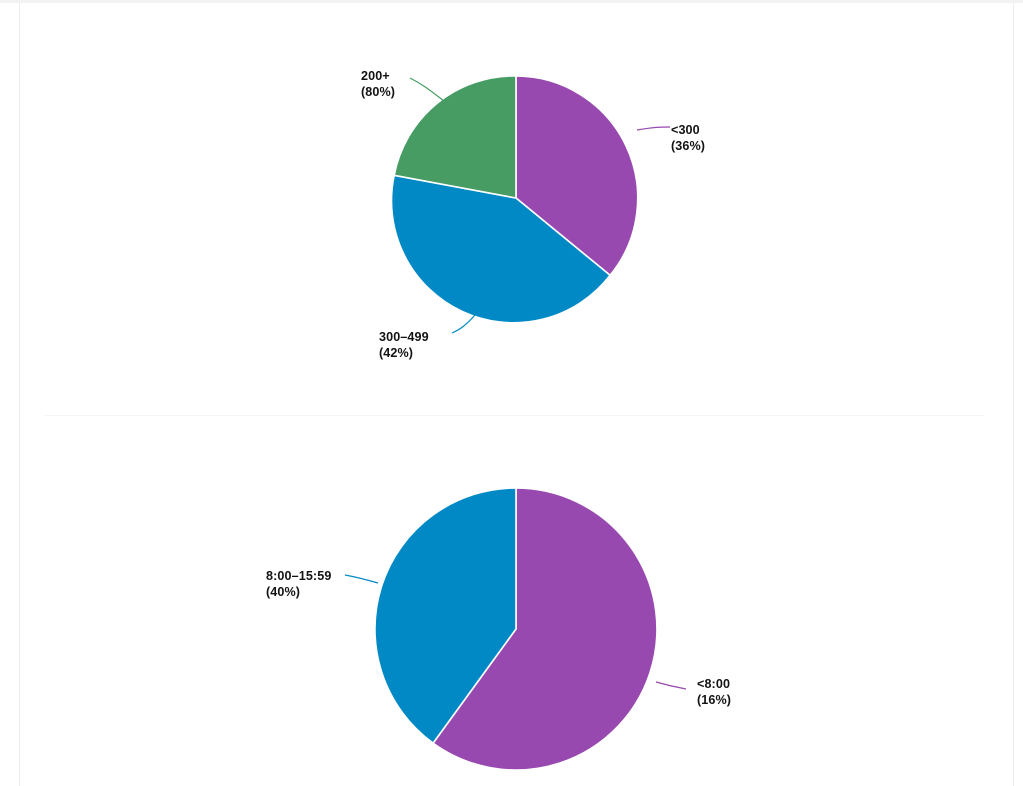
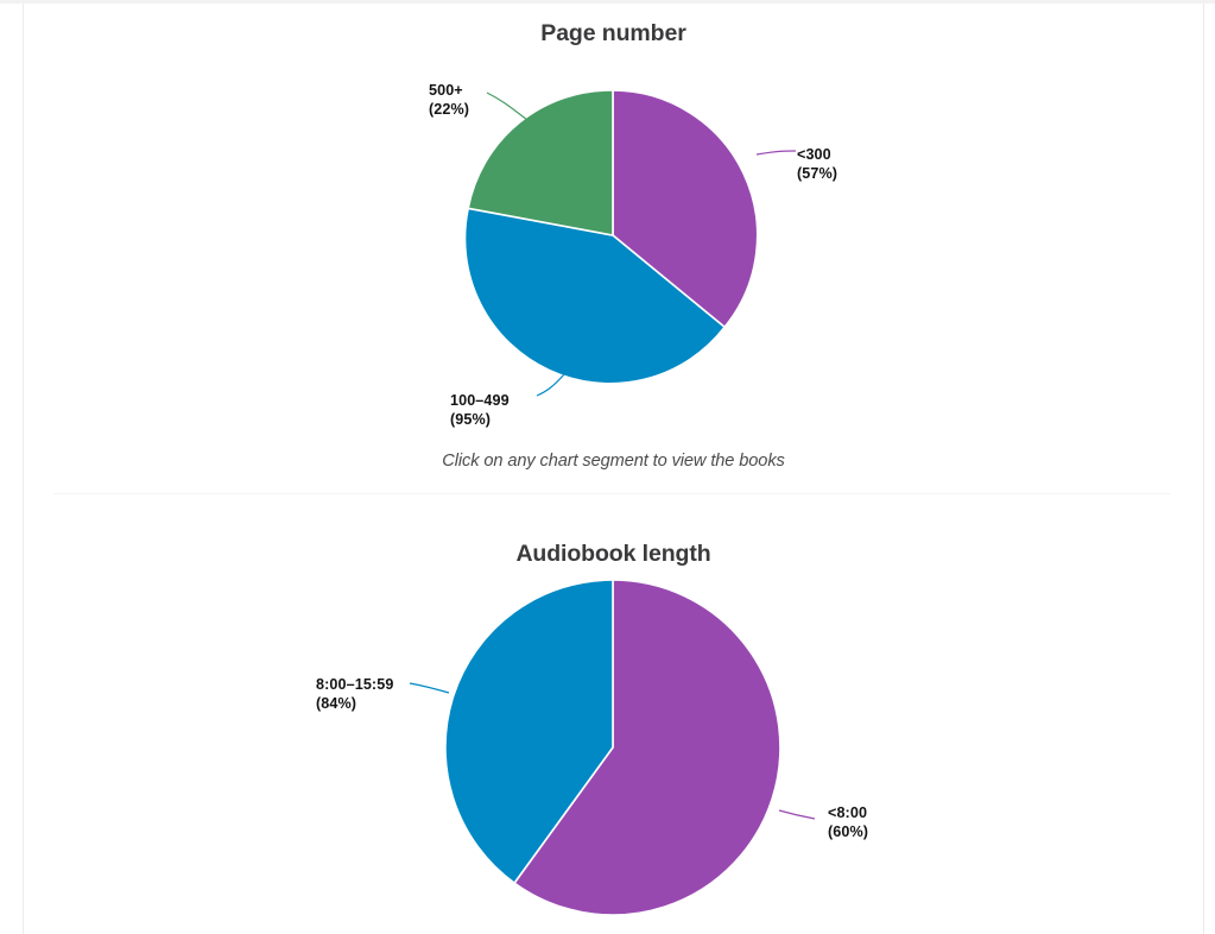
+ Page number
  <300
- (36%)
+ (57%)
- 300–499
+ 100–499
- (42%)
+ (95%)
- 200+
+ 500+
- (80%)
+ (22%)
+ Click on any chart segment to view the books
+ Audiobook length
  <8:00
- (16%)
+ (60%)
  8:00–15:59
- (40%)
+ (84%)
